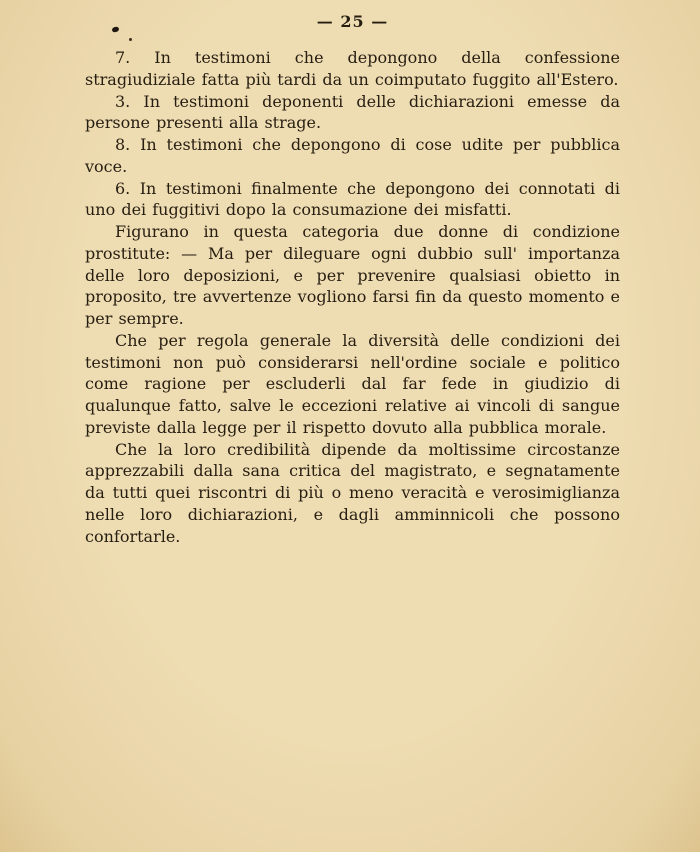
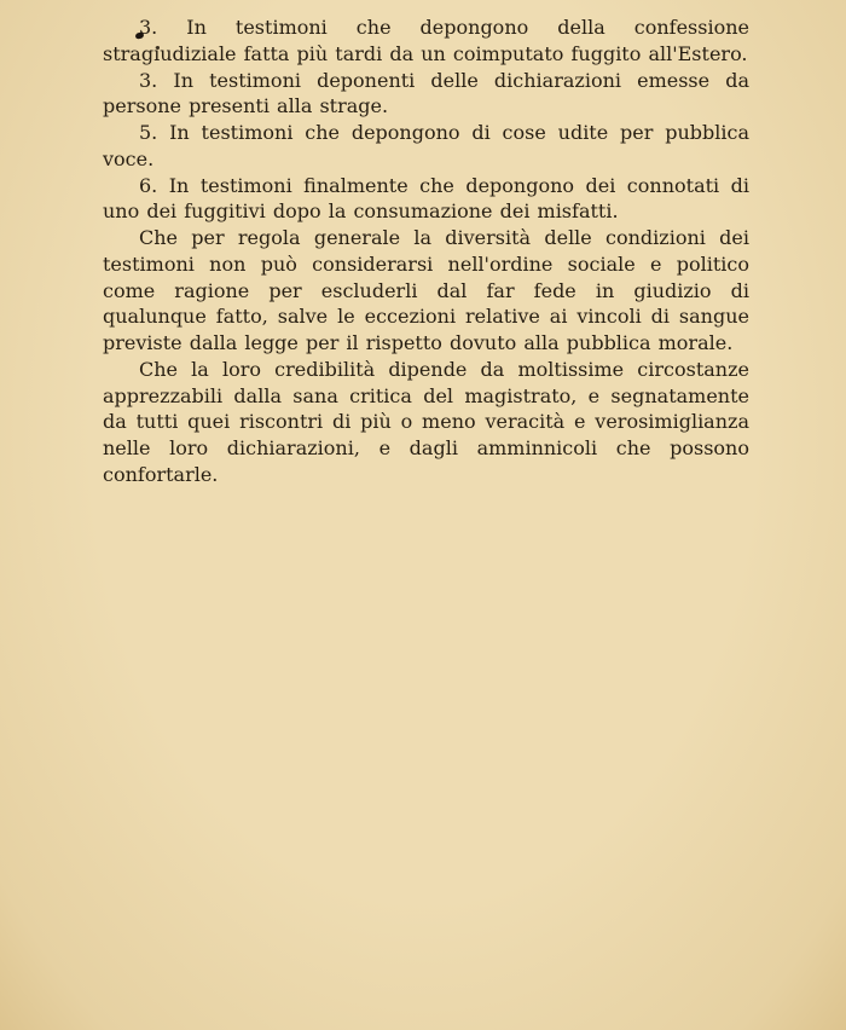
- — 25 —
- 7. In testimoni che depongono della confessione stragiudiziale fatta più tardi da un coimputato fuggito all'Estero.
+ 3. In testimoni che depongono della confessione stragiudiziale fatta più tardi da un coimputato fuggito all'Estero.
  3. In testimoni deponenti delle dichiarazioni emesse da persone presenti alla strage.
- 8. In testimoni che depongono di cose udite per pubblica voce.
+ 5. In testimoni che depongono di cose udite per pubblica voce.
  6. In testimoni finalmente che depongono dei connotati di uno dei fuggitivi dopo la consumazione dei misfatti.
- Figurano in questa categoria due donne di condizione prostitute: — Ma per dileguare ogni dubbio sull' importanza delle loro deposizioni, e per prevenire qualsiasi obietto in proposito, tre avvertenze vogliono farsi fin da questo momento e per sempre.
  Che per regola generale la diversità delle condizioni dei testimoni non può considerarsi nell'ordine sociale e politico come ragione per escluderli dal far fede in giudizio di qualunque fatto, salve le eccezioni relative ai vincoli di sangue previste dalla legge per il rispetto dovuto alla pubblica morale.
  Che la loro credibilità dipende da moltissime circostanze apprezzabili dalla sana critica del magistrato, e segnatamente da tutti quei riscontri di più o meno veracità e verosimiglianza nelle loro dichiarazioni, e dagli amminnicoli che possono confortarle.
